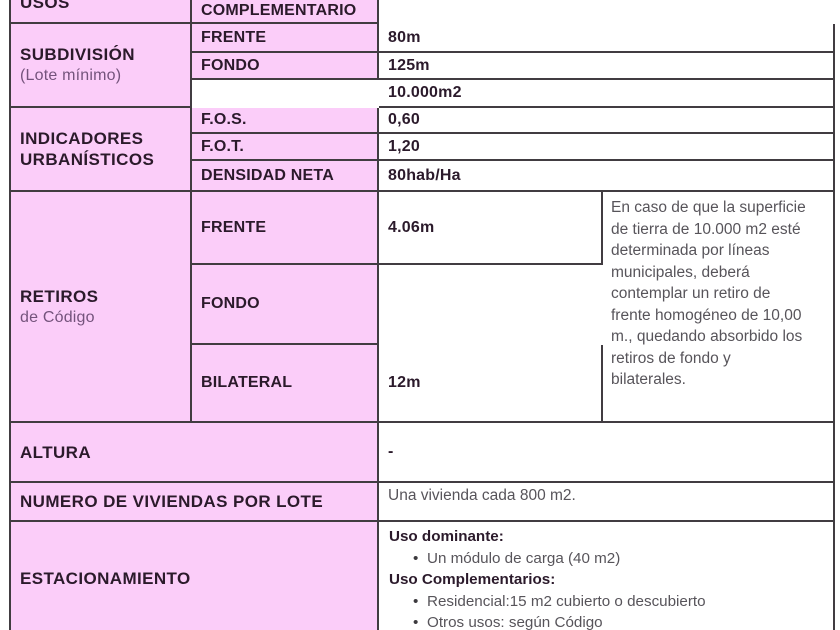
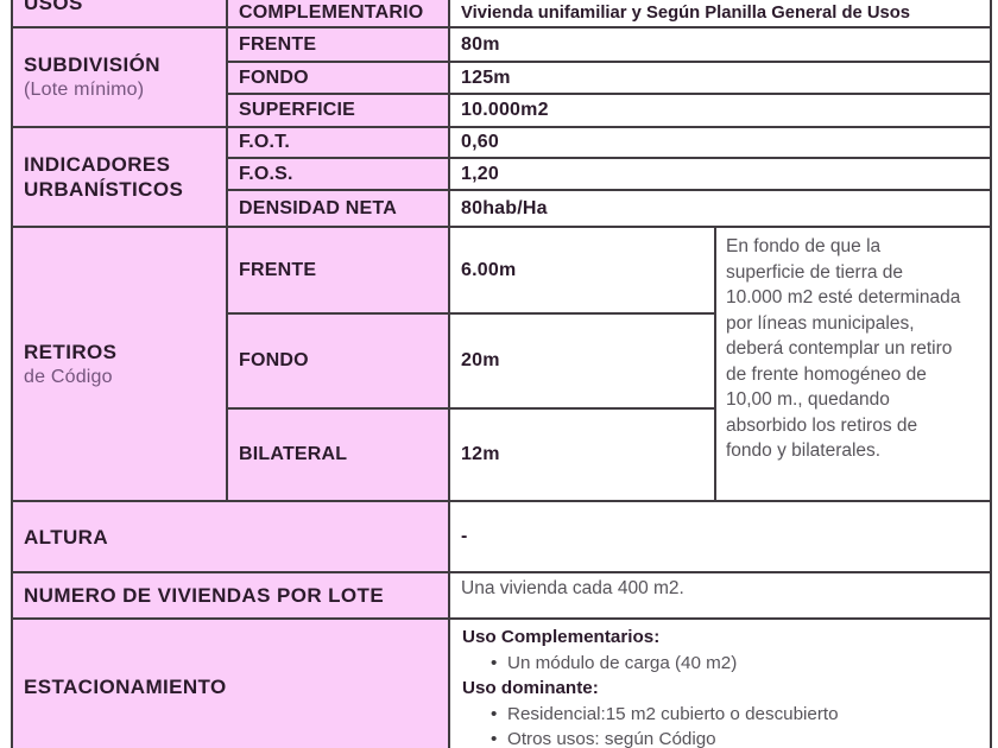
  USOS
  COMPLEMENTARIO
+ Vivienda unifamiliar y Según Planilla General de Usos
  SUBDIVISIÓN
  (Lote mínimo)
  FRENTE
  80m
  FONDO
  125m
+ SUPERFICIE
  10.000m2
  INDICADORES
  URBANÍSTICOS
- F.O.S.
+ F.O.T.
  0,60
- F.O.T.
+ F.O.S.
  1,20
  DENSIDAD NETA
  80hab/Ha
  RETIROS
  de Código
  FRENTE
- 4.06m
+ 6.00m
- En caso de que la superficie de tierra de 10.000 m2 esté determinada por líneas municipales, deberá contemplar un retiro de frente homogéneo de 10,00 m., quedando absorbido los retiros de fondo y bilaterales.
+ En fondo de que la superficie de tierra de 10.000 m2 esté determinada por líneas municipales, deberá contemplar un retiro de frente homogéneo de 10,00 m., quedando absorbido los retiros de fondo y bilaterales.
  FONDO
+ 20m
  BILATERAL
  12m
  ALTURA
  -
  NUMERO DE VIVIENDAS POR LOTE
- Una vivienda cada 800 m2.
+ Una vivienda cada 400 m2.
  ESTACIONAMIENTO
- Uso dominante:
+ Uso Complementarios:
  •
  Un módulo de carga (40 m2)
- Uso Complementarios:
+ Uso dominante:
  •
  Residencial:15 m2 cubierto o descubierto
  •
  Otros usos: según Código
